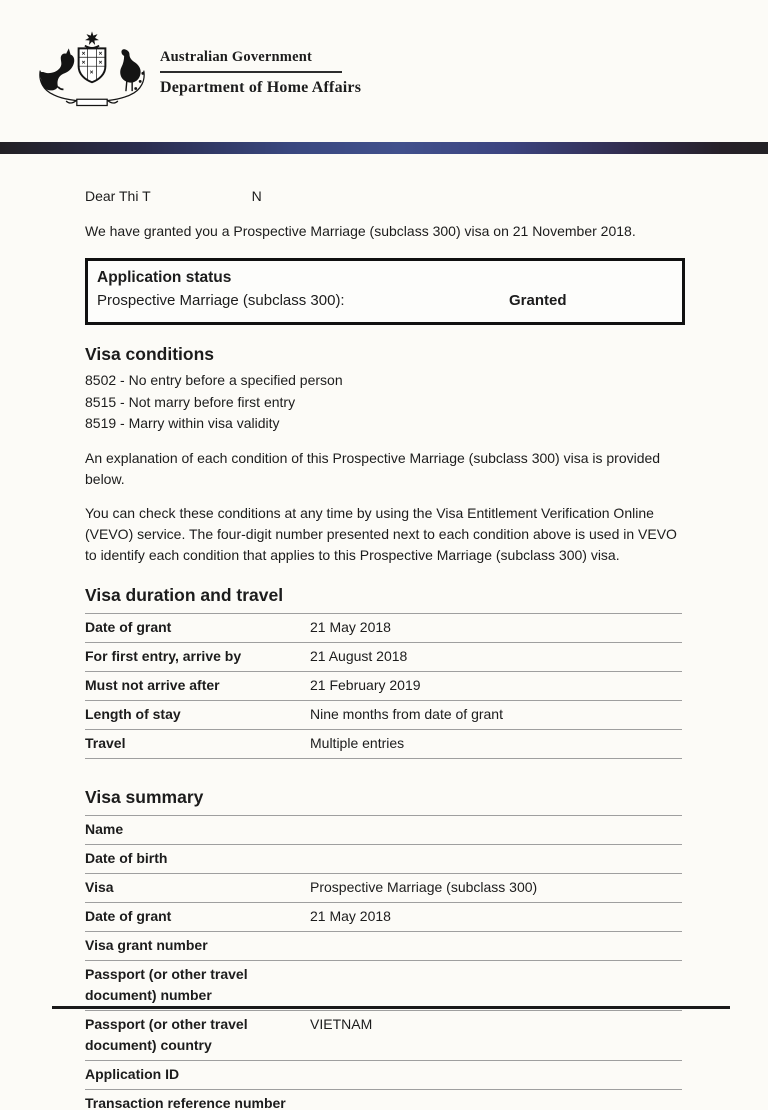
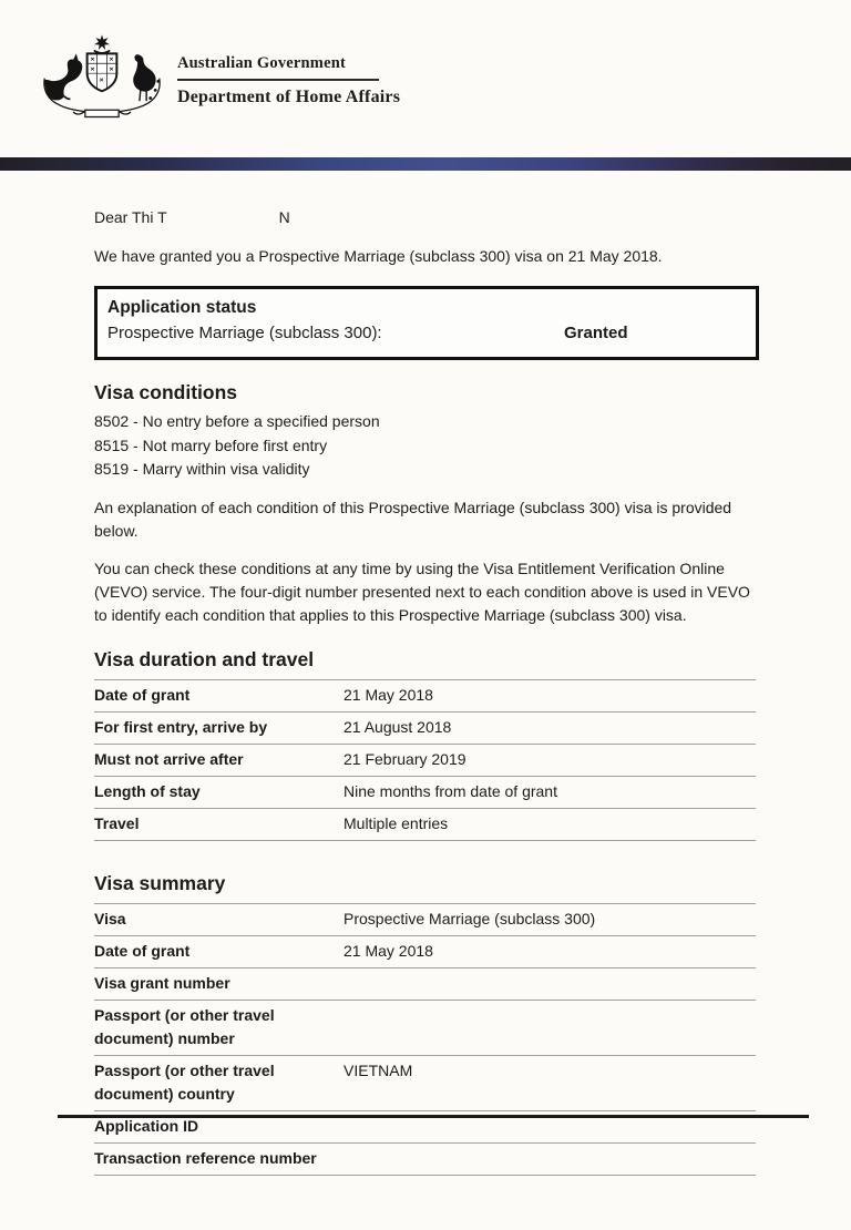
  Australian Government
  Department of Home Affairs
  Dear Thi T
  N
- We have granted you a Prospective Marriage (subclass 300) visa on 21 November 2018.
+ We have granted you a Prospective Marriage (subclass 300) visa on 21 May 2018.
  Application status
  Prospective Marriage (subclass 300):
  Granted
  Visa conditions
  8502 - No entry before a specified person
  8515 - Not marry before first entry
  8519 - Marry within visa validity
  An explanation of each condition of this Prospective Marriage (subclass 300) visa is provided below.
  You can check these conditions at any time by using the Visa Entitlement Verification Online (VEVO) service. The four-digit number presented next to each condition above is used in VEVO to identify each condition that applies to this Prospective Marriage (subclass 300) visa.
  Visa duration and travel
  Date of grant
  21 May 2018
  For first entry, arrive by
  21 August 2018
  Must not arrive after
  21 February 2019
  Length of stay
  Nine months from date of grant
  Travel
  Multiple entries
  Visa summary
- Name
- Date of birth
  Visa
  Prospective Marriage (subclass 300)
  Date of grant
  21 May 2018
  Visa grant number
  Passport (or other travel document) number
  Passport (or other travel document) country
  VIETNAM
  Application ID
  Transaction reference number
